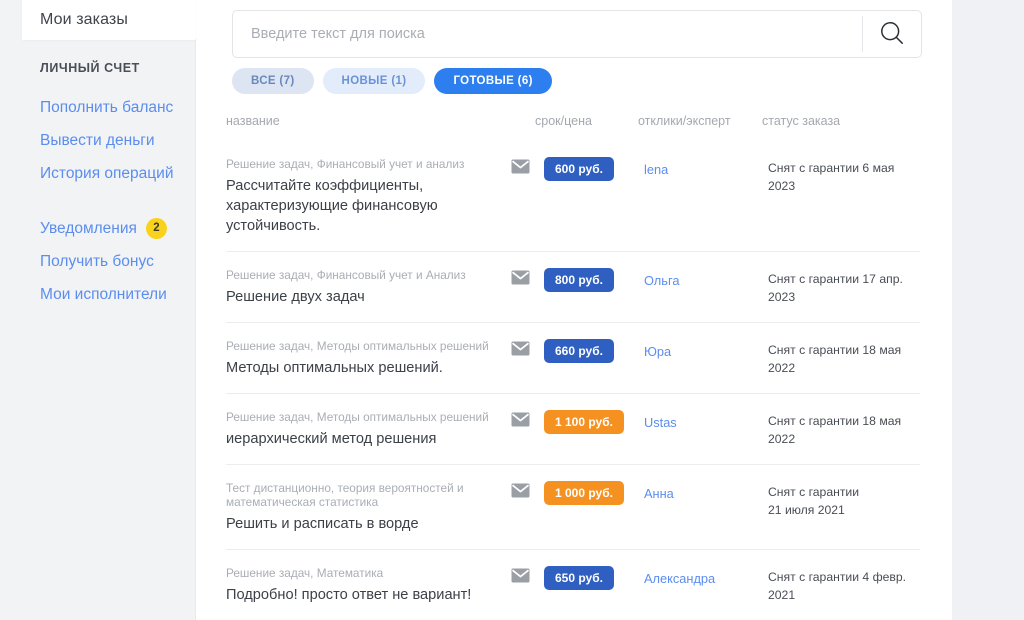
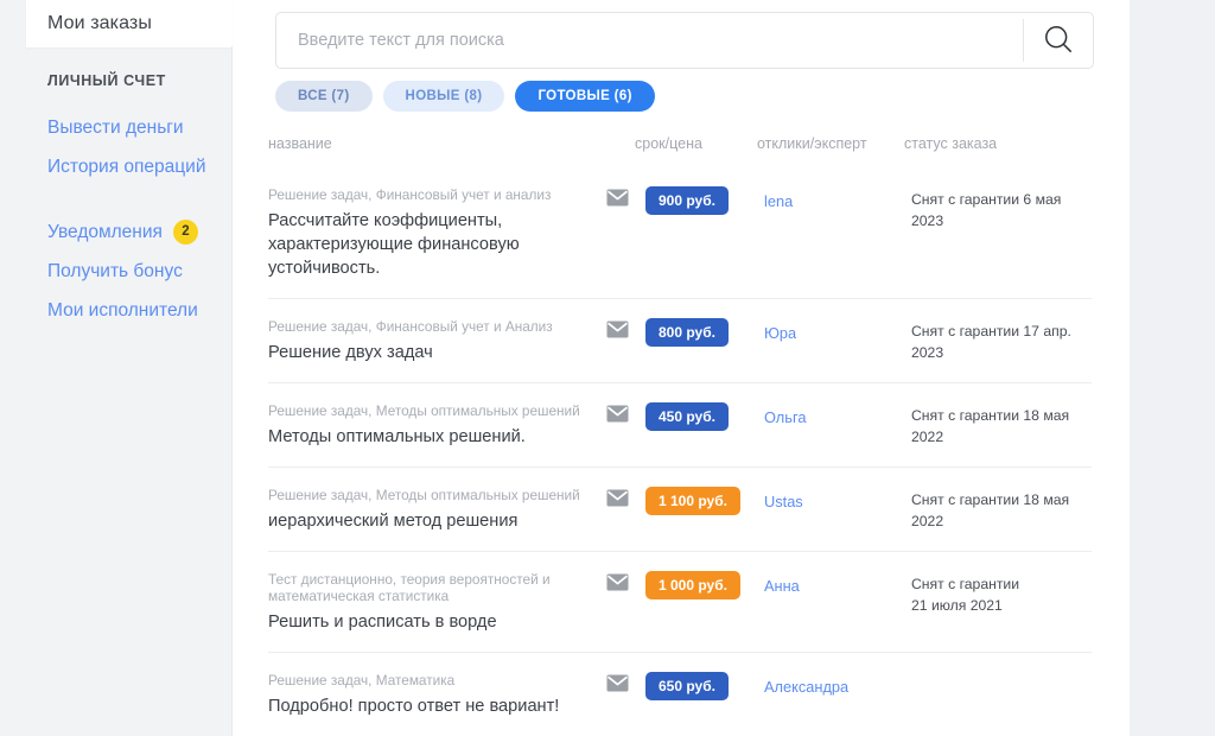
  Введите текст для поиска
  ВСЕ (7)
- НОВЫЕ (1)
+ НОВЫЕ (8)
  ГОТОВЫЕ (6)
  название
  срок/цена
  отклики/эксперт
  статус заказа
  Решение задач, Финансовый учет и анализ
  Рассчитайте коэффициенты, характеризующие финансовую устойчивость.
- 600 руб.
+ 900 руб.
  lena
  Снят с гарантии 6 мая 2023
  Решение задач, Финансовый учет и Анализ
  Решение двух задач
  800 руб.
- Ольга
+ Юра
  Снят с гарантии 17 апр. 2023
  Решение задач, Методы оптимальных решений
  Методы оптимальных решений.
- 660 руб.
+ 450 руб.
- Юра
+ Ольга
  Снят с гарантии 18 мая 2022
  Решение задач, Методы оптимальных решений
  иерархический метод решения
  1 100 руб.
  Ustas
  Снят с гарантии 18 мая 2022
  Тест дистанционно, теория вероятностей и математическая статистика
  Решить и расписать в ворде
  1 000 руб.
  Анна
  Снят с гарантии
  21 июля 2021
  Решение задач, Математика
  Подробно! просто ответ не вариант!
  650 руб.
  Александра
- Снят с гарантии 4 февр. 2021
  Мои заказы
  ЛИЧНЫЙ СЧЕТ
- Пополнить баланс
  Вывести деньги
  История операций
  Уведомления
  2
  Получить бонус
  Мои исполнители
